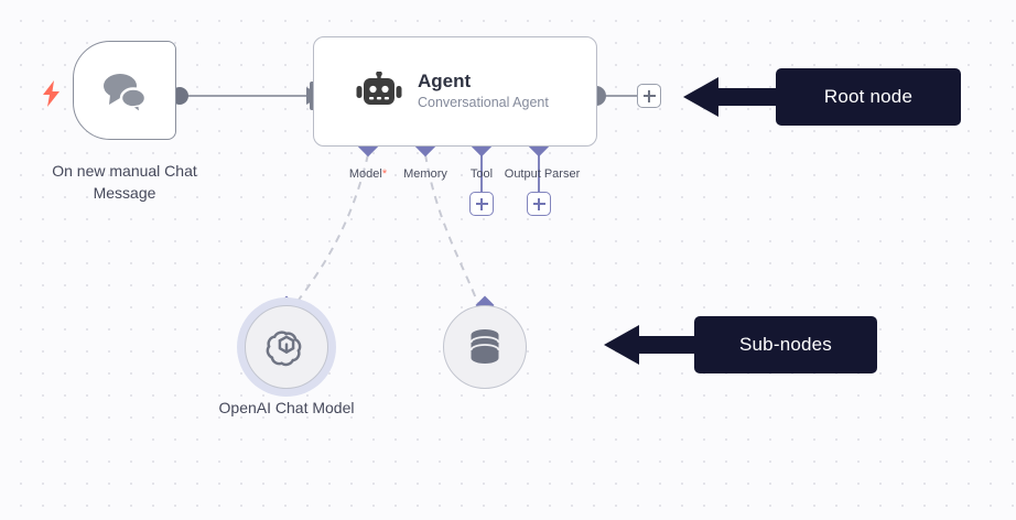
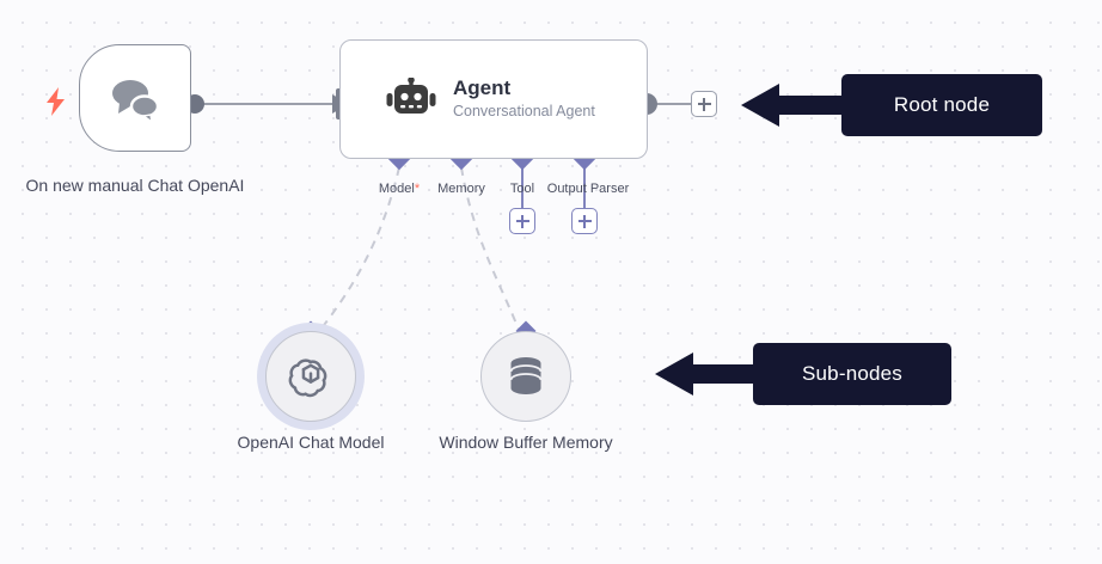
- On new manual Chat Message
+ On new manual Chat OpenAI
  Agent
  Conversational Agent
  Model*
  Memory
  Tool
  Output Parser
  OpenAI Chat Model
+ Window Buffer Memory
  Root node
  Sub-nodes
